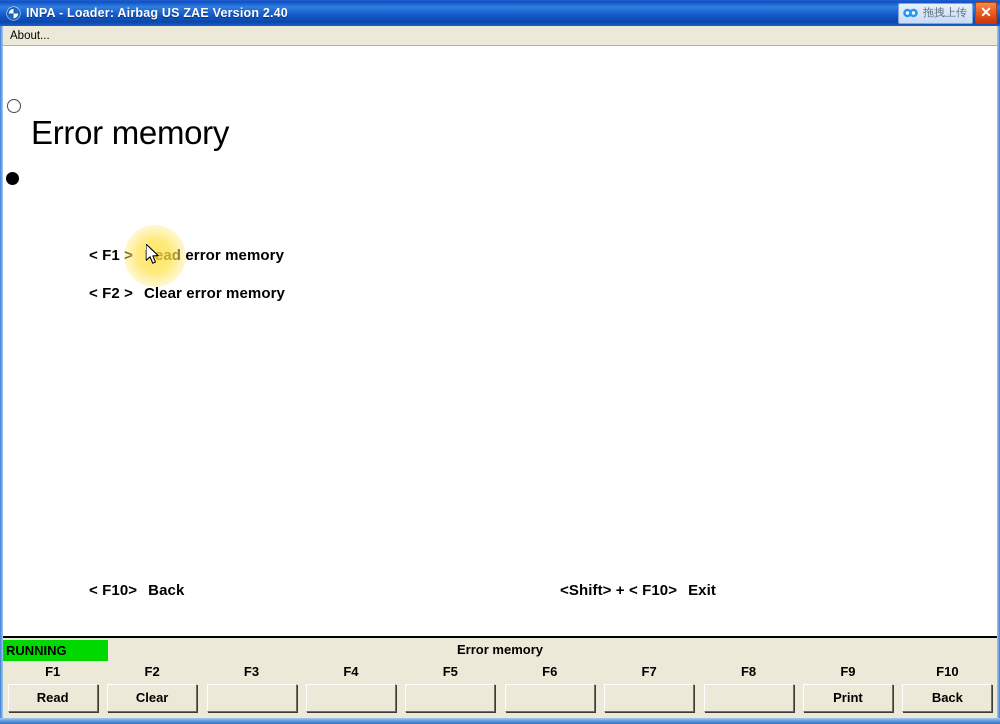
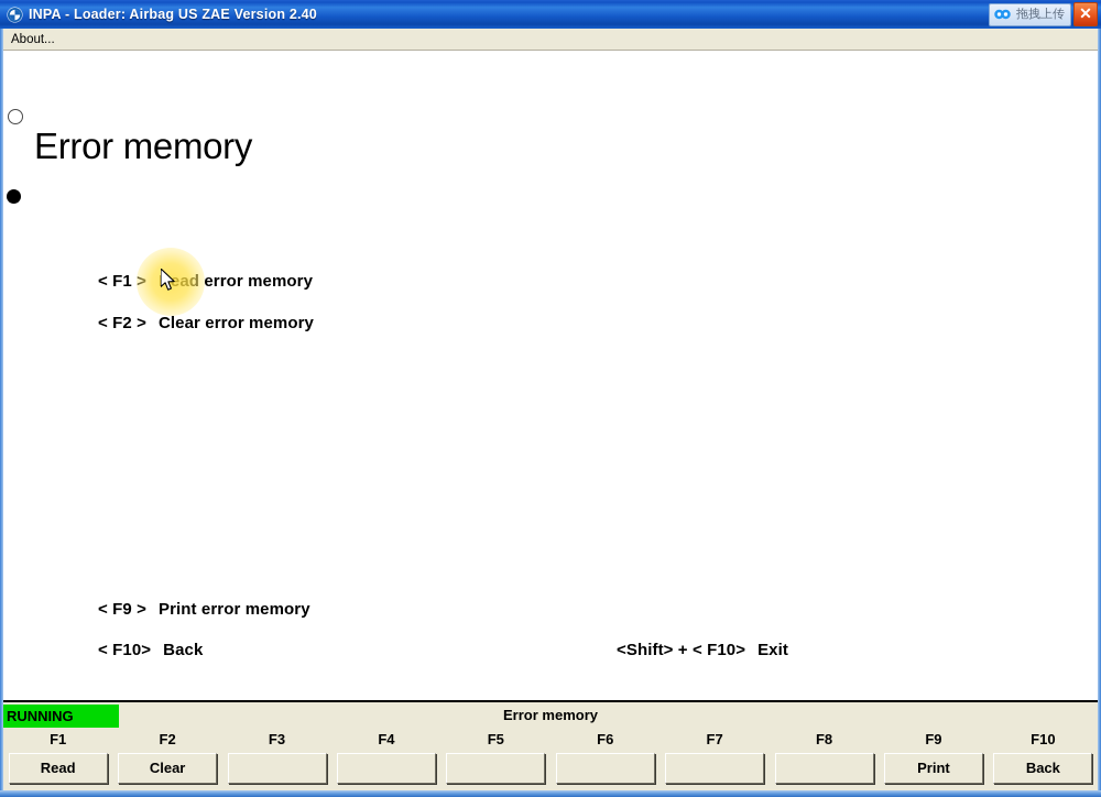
  INPA - Loader: Airbag US ZAE Version 2.40
  拖拽上传
  ✕
  About...
  Error memory
  < F1 error memory
  < F2 > Clear error memory
+ < F9 > Print error memory
  < F10> Back
  <Shift> + < F10> Exit
  RUNNING
  Error memory
  F1
  F2
  F3
  F4
  F5
  F6
  F7
  F8
  F9
  F10
  Read
  Clear
  Print
  Back
